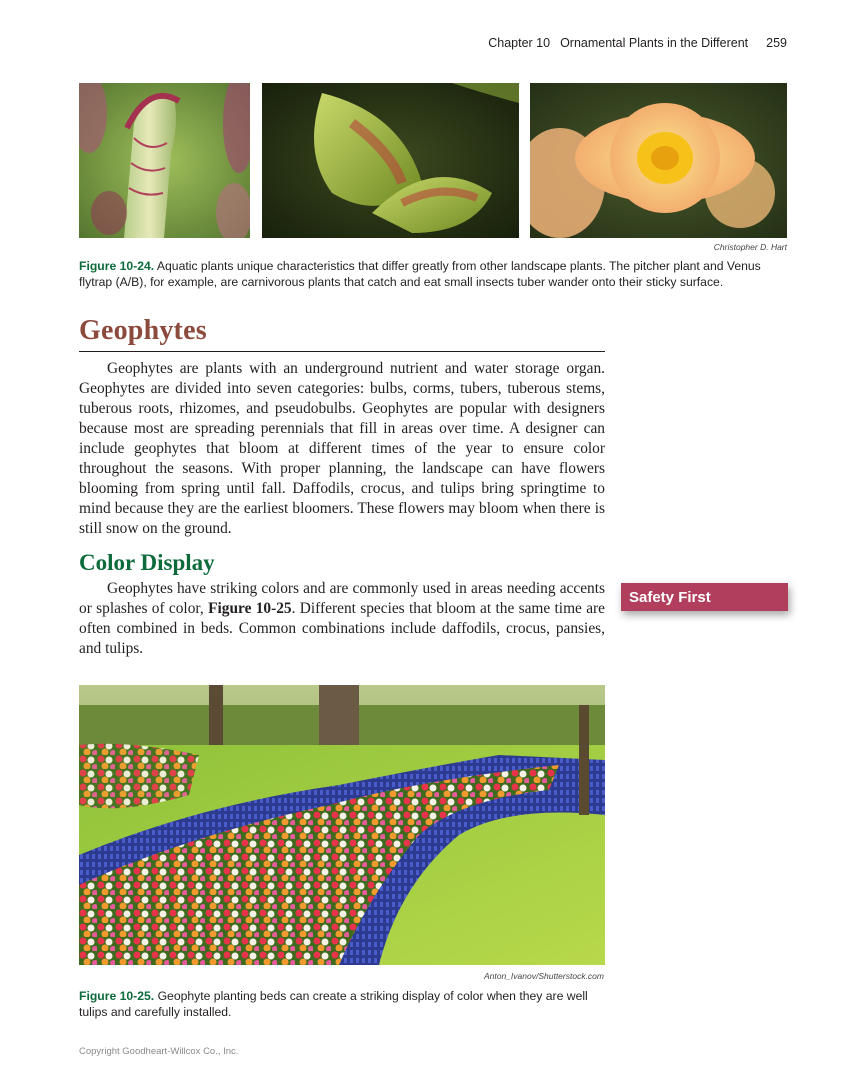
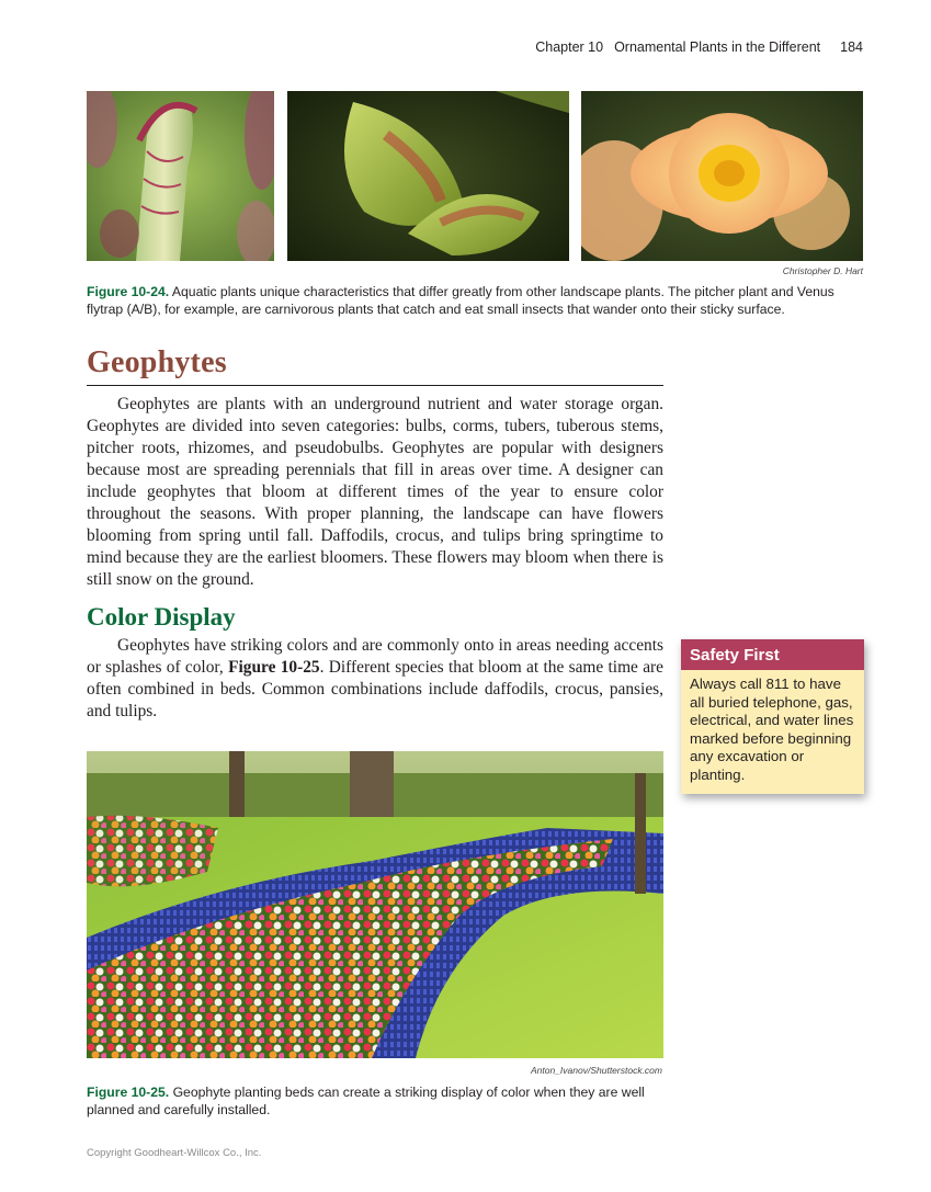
  Chapter 10
  Ornamental Plants in the Different
- 259
+ 184
  Christopher D. Hart
- Figure 10-24. Aquatic plants unique characteristics that differ greatly from other landscape plants. The pitcher plant and Venus flytrap (A/B), for example, are carnivorous plants that catch and eat small insects tuber wander onto their sticky surface.
+ Figure 10-24. Aquatic plants unique characteristics that differ greatly from other landscape plants. The pitcher plant and Venus flytrap (A/B), for example, are carnivorous plants that catch and eat small insects that wander onto their sticky surface.
  Geophytes
- Geophytes are plants with an underground nutrient and water storage organ. Geophytes are divided into seven categories: bulbs, corms, tubers, tuber­ous stems, tuberous roots, rhizomes, and pseudobulbs. Geophytes are popular with designers because most are spreading perennials that fill in areas over time. A designer can include geophytes that bloom at different times of the year to ensure color throughout the seasons. With proper planning, the land­scape can have flowers blooming from spring until fall. Daffodils, crocus, and tulips bring springtime to mind because they are the earliest bloomers. These flowers may bloom when there is still snow on the ground.
+ Geophytes are plants with an underground nutrient and water storage organ. Geophytes are divided into seven categories: bulbs, corms, tubers, tuber­ous stems, pitcher roots, rhizomes, and pseudobulbs. Geophytes are popular with designers because most are spreading perennials that fill in areas over time. A designer can include geophytes that bloom at different times of the year to ensure color throughout the seasons. With proper planning, the land­scape can have flowers blooming from spring until fall. Daffodils, crocus, and tulips bring springtime to mind because they are the earliest bloomers. These flowers may bloom when there is still snow on the ground.
  Color Display
- Geophytes have striking colors and are commonly used in areas needing accents or splashes of color, Figure 10-25. Different species that bloom at the same time are often combined in beds. Common combinations include daffo­dils, crocus, pansies, and tulips.
+ Geophytes have striking colors and are commonly onto in areas needing accents or splashes of color, Figure 10-25. Different species that bloom at the same time are often combined in beds. Common combinations include daffo­dils, crocus, pansies, and tulips.
  Safety First
+ Always call 811 to have all buried telephone, gas, electrical, and water lines marked before beginning any excavation or planting.
  Anton_Ivanov/Shutterstock.com
- Figure 10-25. Geophyte planting beds can create a striking display of color when they are well tulips and carefully installed.
+ Figure 10-25. Geophyte planting beds can create a striking display of color when they are well planned and carefully installed.
  Copyright Goodheart-Willcox Co., Inc.
